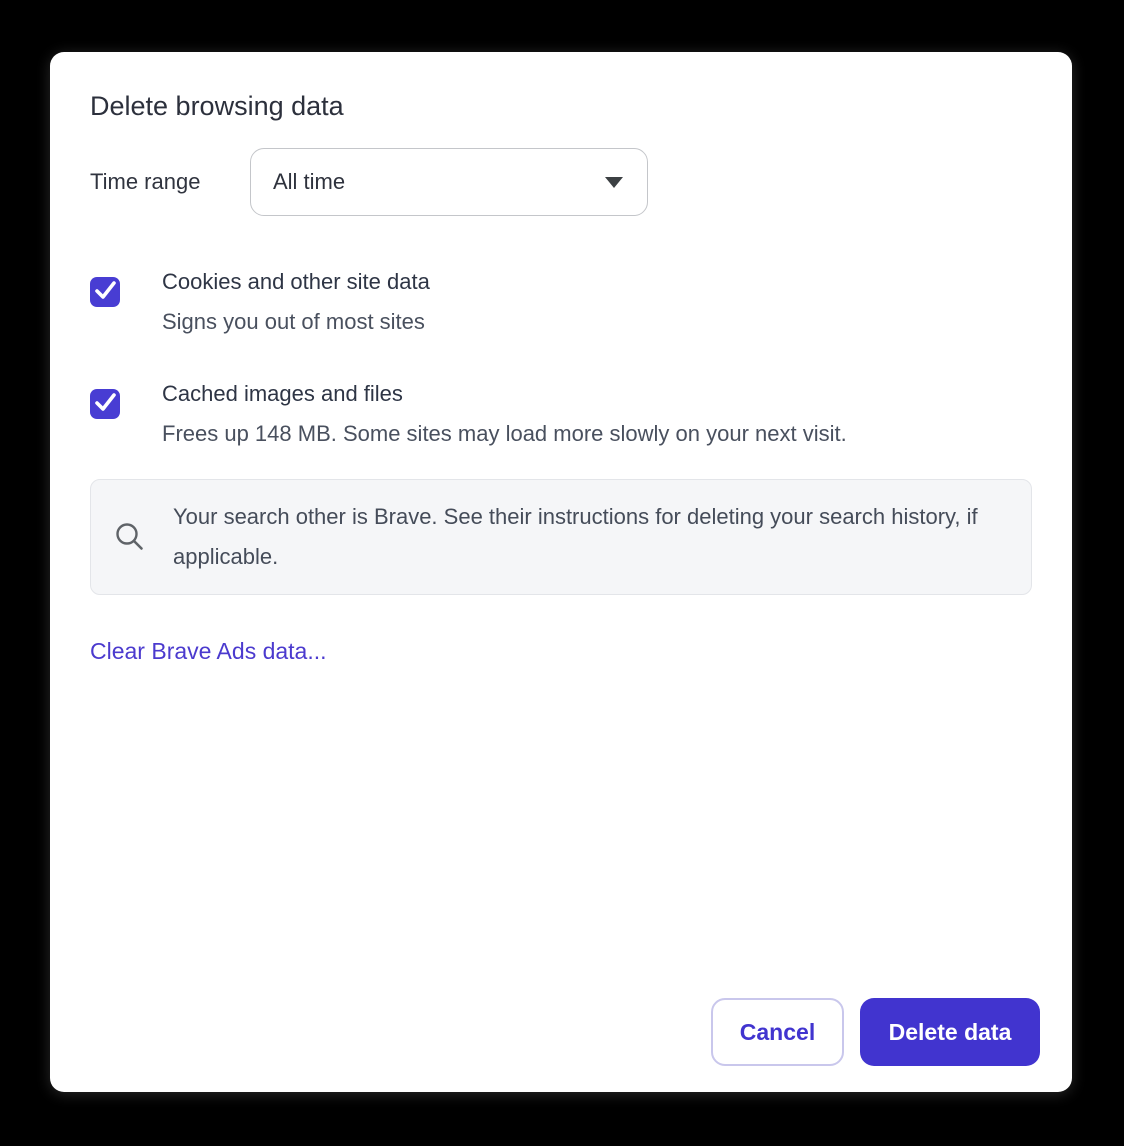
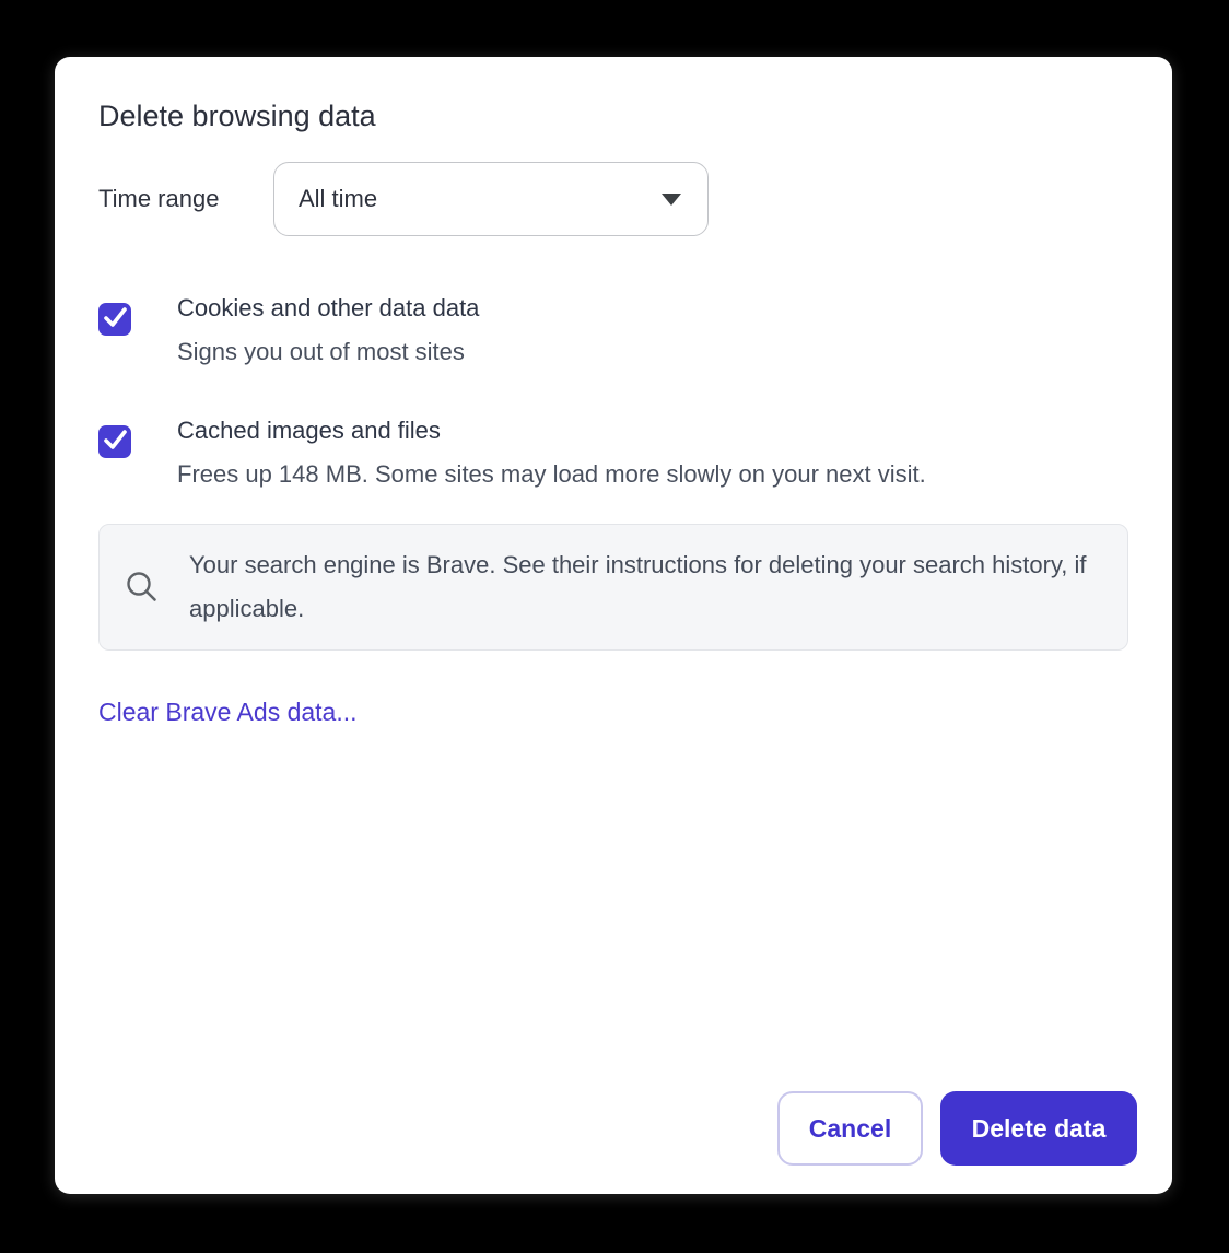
  Delete browsing data
  Time range
  All time
- Cookies and other site data
+ Cookies and other data data
  Signs you out of most sites
  Cached images and files
  Frees up 148 MB. Some sites may load more slowly on your next visit.
- Your search other is Brave. See their instructions for deleting your search history, if applicable.
+ Your search engine is Brave. See their instructions for deleting your search history, if applicable.
  Clear Brave Ads data...
  Cancel
  Delete data
